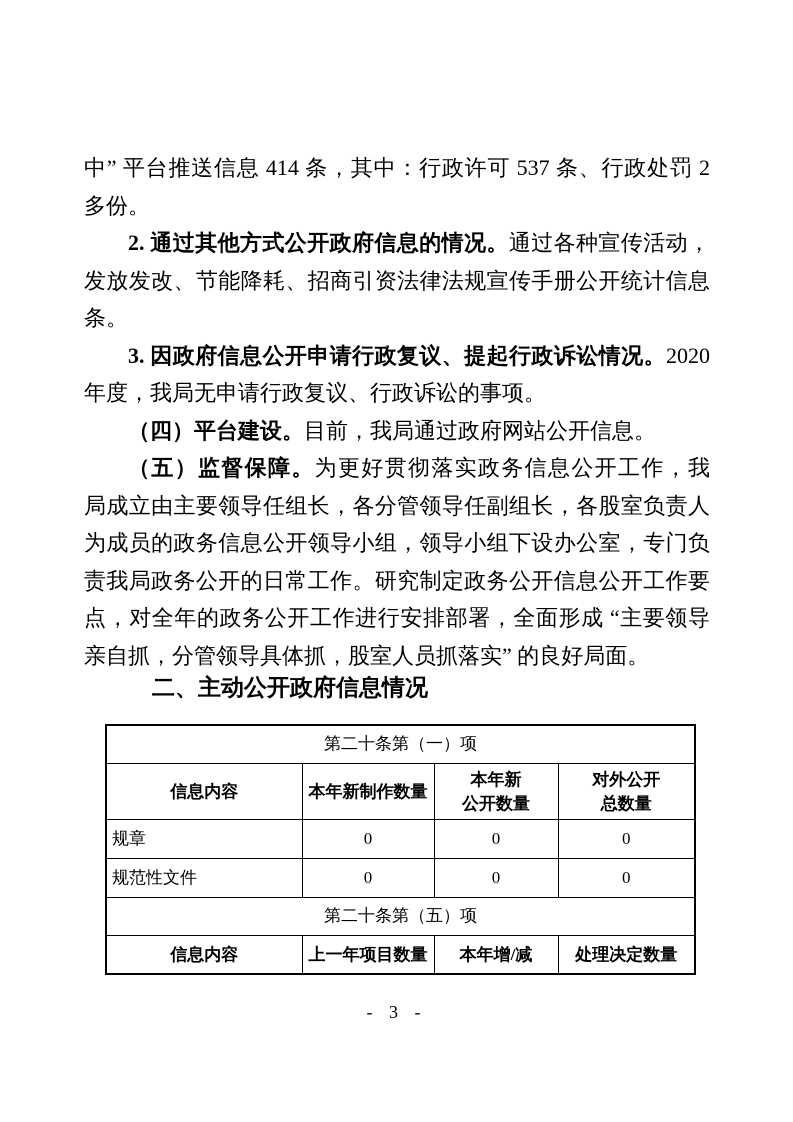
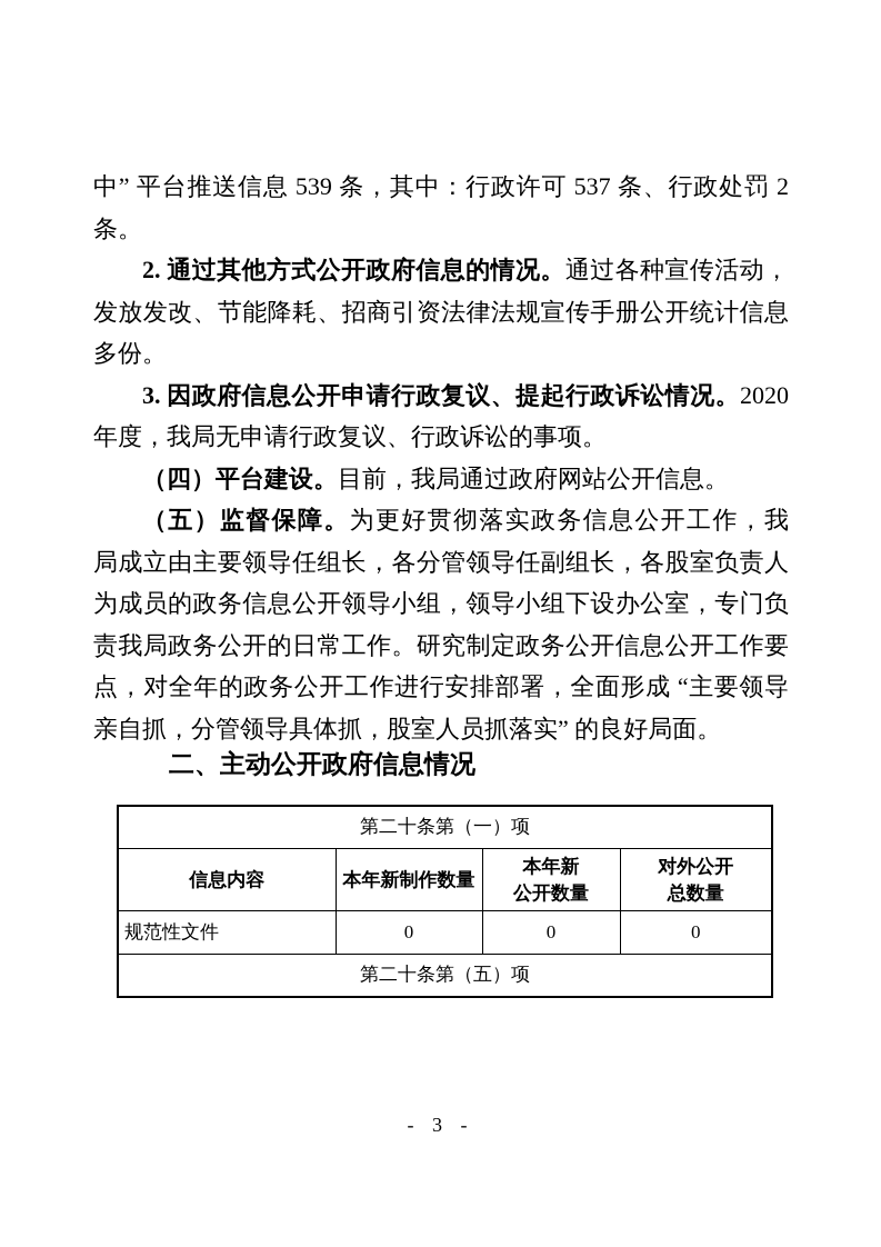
- 中” 平台推送信息 414 条，其中：行政许可 537 条、行政处罚 2
+ 中” 平台推送信息 539 条，其中：行政许可 537 条、行政处罚 2
- 多份。
+ 条。
  2. 通过其他方式公开政府信息的情况。通过各种宣传活动，
  发放发改、节能降耗、招商引资法律法规宣传手册公开统计信息
- 条。
+ 多份。
  3. 因政府信息公开申请行政复议、提起行政诉讼情况。2020
  年度，我局无申请行政复议、行政诉讼的事项。
  （四）平台建设。目前，我局通过政府网站公开信息。
  （五）监督保障。为更好贯彻落实政务信息公开工作，我
  局成立由主要领导任组长，各分管领导任副组长，各股室负责人
  为成员的政务信息公开领导小组，领导小组下设办公室，专门负
  责我局政务公开的日常工作。研究制定政务公开信息公开工作要
  点，对全年的政务公开工作进行安排部署，全面形成 “主要领导
  亲自抓，分管领导具体抓，股室人员抓落实” 的良好局面。
  二、主动公开政府信息情况
  第二十条第（一）项
  信息内容	本年新制作数量	本年新 公开数量	对外公开 总数量
- 规章	0	0	0
  规范性文件	0	0	0
  第二十条第（五）项
- 信息内容	上一年项目数量	本年增/减	处理决定数量
  - 3 -
